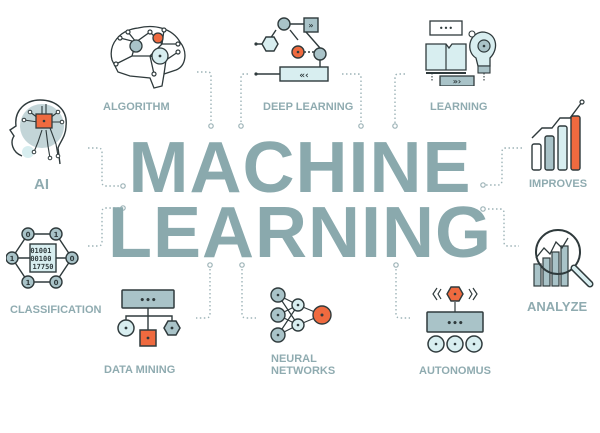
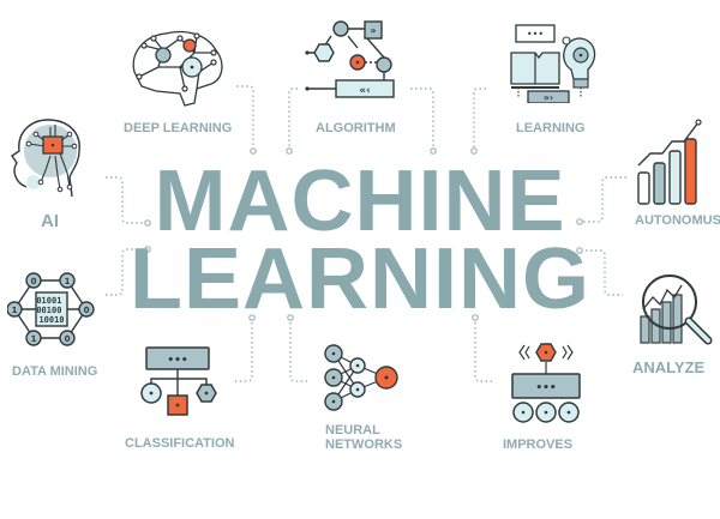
  MACHINE
  LEARNING
- ALGORITHM
+ DEEP LEARNING
  »
  «‹
- DEEP LEARNING
+ ALGORITHM
  •••
  »›
  LEARNING
  AI
- IMPROVES
+ AUTONOMUS
- 01001 00100 17750
+ 01001 00100 10010
  0
  1
  1
  0
  1
  0
- CLASSIFICATION
+ DATA MINING
  ANALYZE
  •••
- DATA MINING
+ CLASSIFICATION
  NEURAL
  NETWORKS
  •••
- AUTONOMUS
+ IMPROVES
